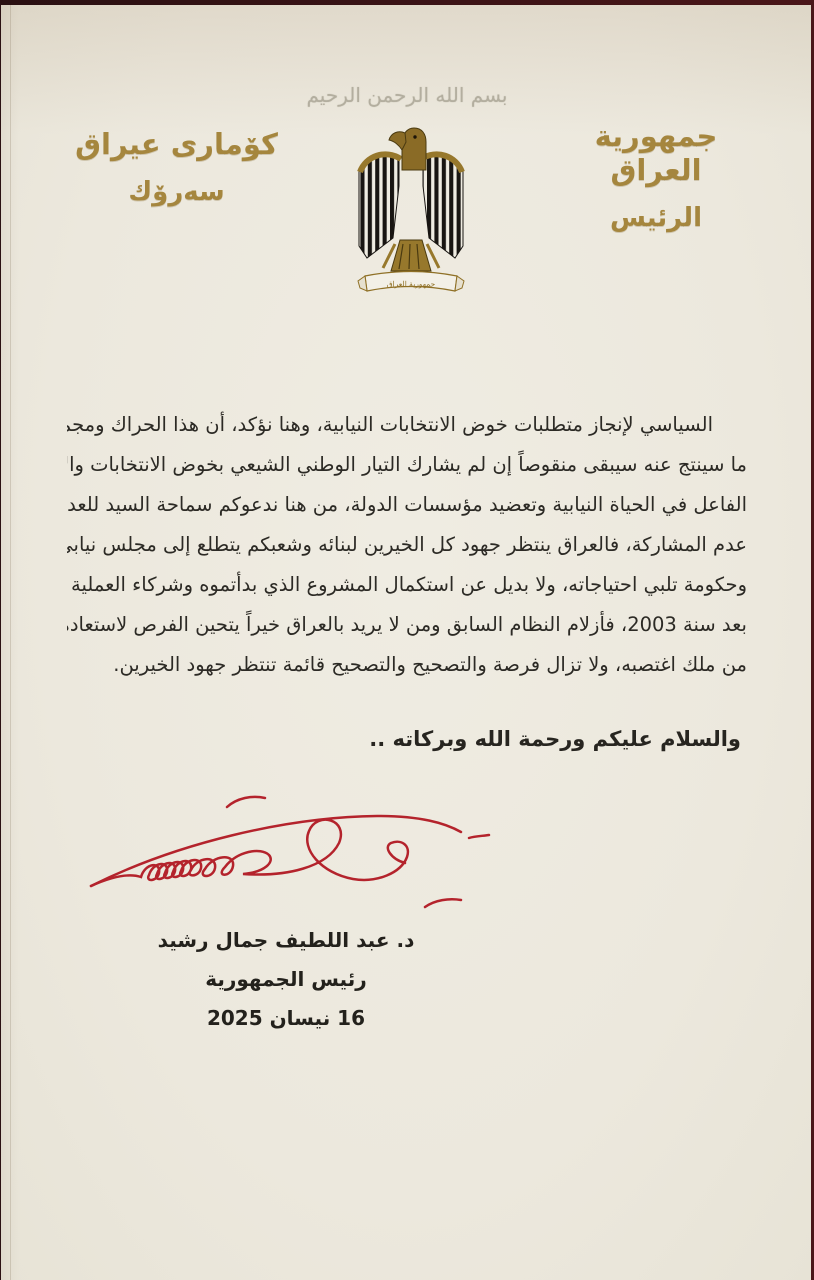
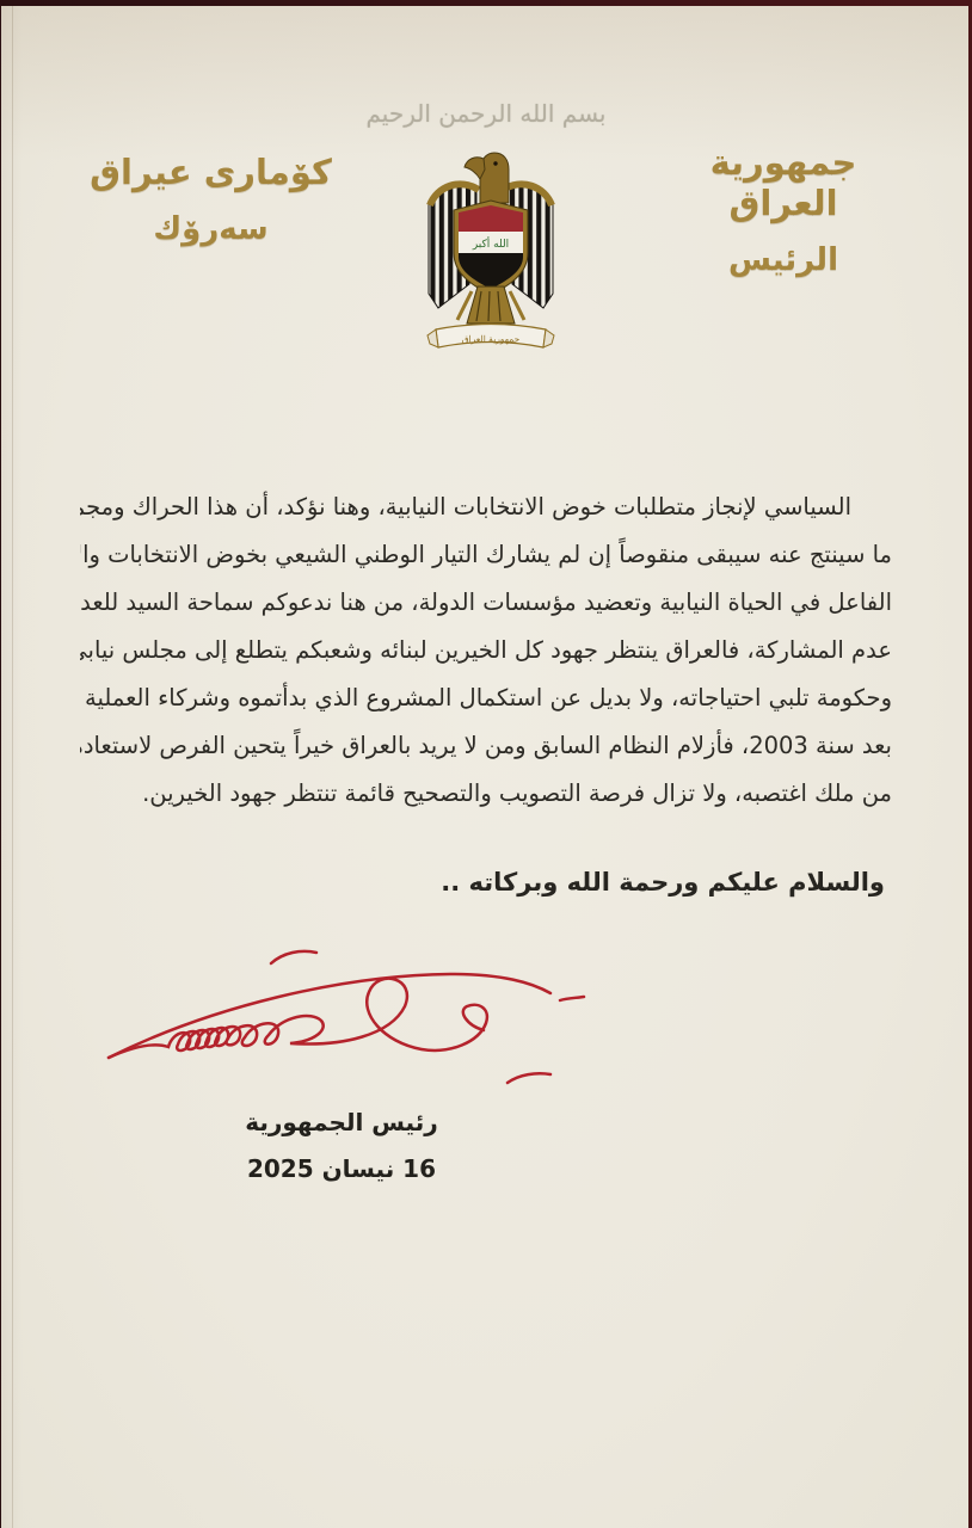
  بسم الله الرحمن الرحيم
  جمهورية العراق
  الرئيس
  كۆمارى عيراق
  سەرۆك
+ الله أكبر
  جمهورية العراق
  السياسي لإنجاز متطلبات خوض الانتخابات النيابية، وهنا نؤكد، أن هذا الحراك ومجم
  ما سينتج عنه سيبقى منقوصاً إن لم يشارك التيار الوطني الشيعي بخوض الانتخابات وال
  الفاعل في الحياة النيابية وتعضيد مؤسسات الدولة، من هنا ندعوكم سماحة السيد للعد
  عدم المشاركة، فالعراق ينتظر جهود كل الخيرين لبنائه وشعبكم يتطلع إلى مجلس نياب
  وحكومة تلبي احتياجاته، ولا بديل عن استكمال المشروع الذي بدأتموه وشركاء العملية
  بعد سنة 2003، فأزلام النظام السابق ومن لا يريد بالعراق خيراً يتحين الفرص لاستعاد
- من ملك اغتصبه، ولا تزال فرصة والتصحيح والتصحيح قائمة تنتظر جهود الخيرين.
+ من ملك اغتصبه، ولا تزال فرصة التصويب والتصحيح قائمة تنتظر جهود الخيرين.
  والسلام عليكم ورحمة الله وبركاته ..
- د. عبد اللطيف جمال رشيد
  رئيس الجمهورية
  16 نيسان 2025
